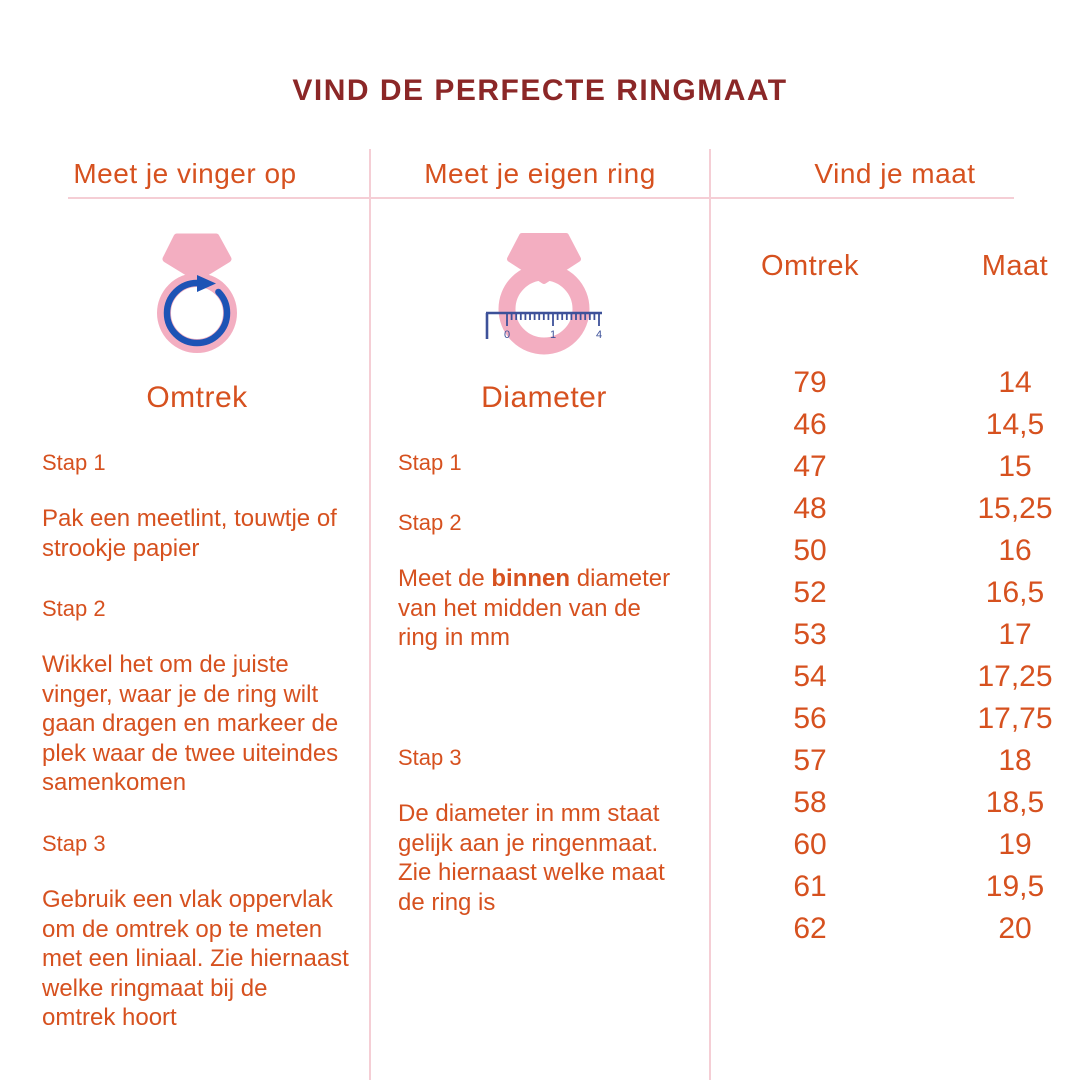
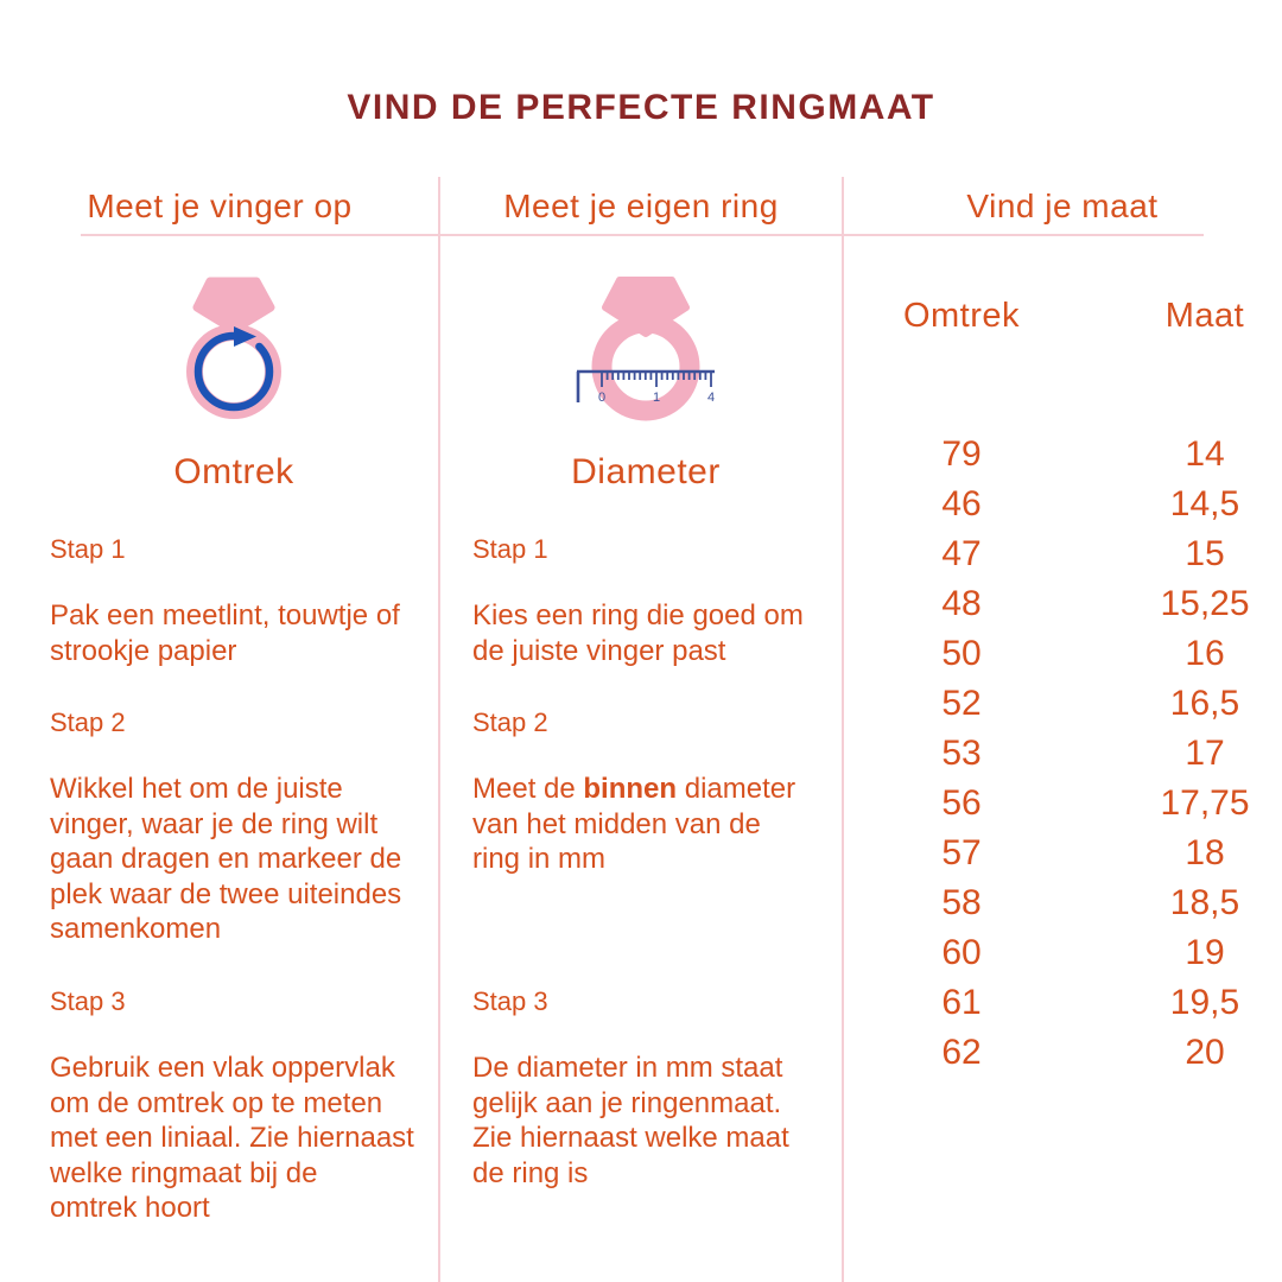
  VIND DE PERFECTE RINGMAAT
  Meet je vinger op
  Meet je eigen ring
  Vind je maat
  Omtrek
  Stap 1
  Pak een meetlint, touwtje of
  strookje papier
  Stap 2
  Wikkel het om de juiste
  vinger, waar je de ring wilt
  gaan dragen en markeer de
  plek waar de twee uiteindes
  samenkomen
  Stap 3
  Gebruik een vlak oppervlak
  om de omtrek op te meten
  met een liniaal. Zie hiernaast
  welke ringmaat bij de
  omtrek hoort
  0
  1
  4
  Diameter
  Stap 1
+ Kies een ring die goed om
+ de juiste vinger past
  Stap 2
  Meet de binnen diameter
  van het midden van de
  ring in mm
  Stap 3
  De diameter in mm staat
  gelijk aan je ringenmaat.
  Zie hiernaast welke maat
  de ring is
  Omtrek
  Maat
  79
  14
  46
  14,5
  47
  15
  48
  15,25
  50
  16
  52
  16,5
  53
  17
- 54
- 17,25
  56
  17,75
  57
  18
  58
  18,5
  60
  19
  61
  19,5
  62
  20
